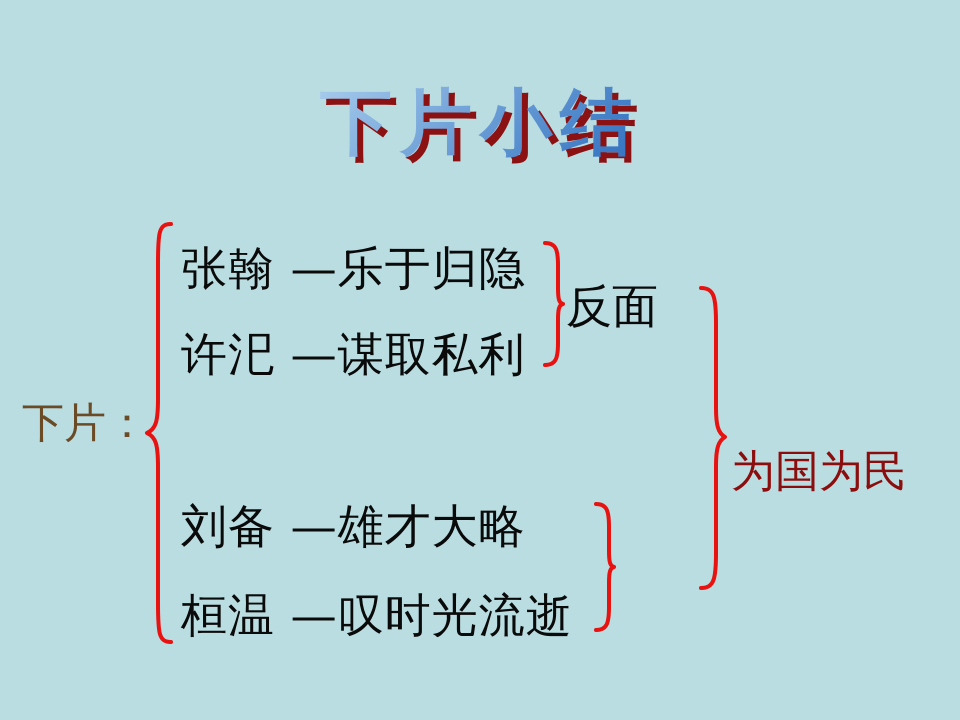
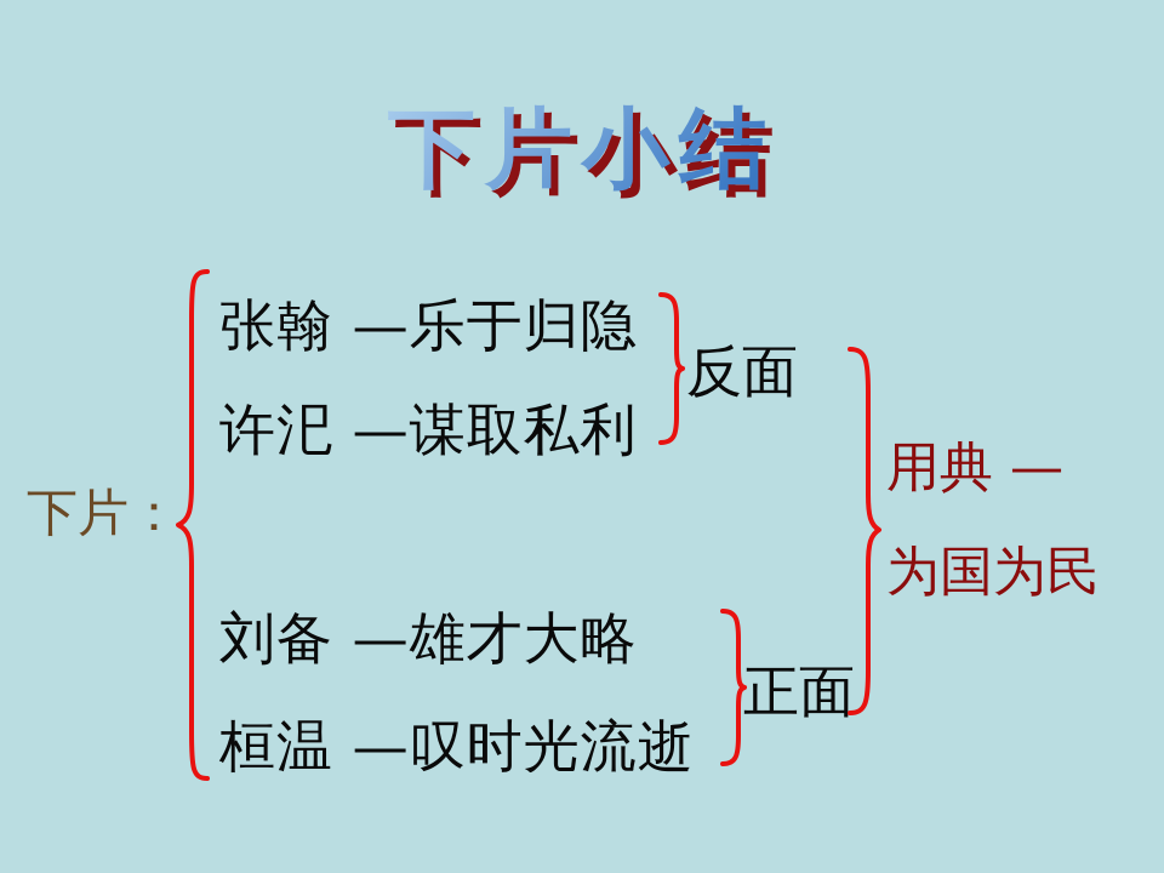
  下片小结
  下片：
  张翰 —乐于归隐
  许汜 —谋取私利
  反面
  刘备 —雄才大略
  桓温 —叹时光流逝
+ 正面
+ 用典 —
  为国为民
